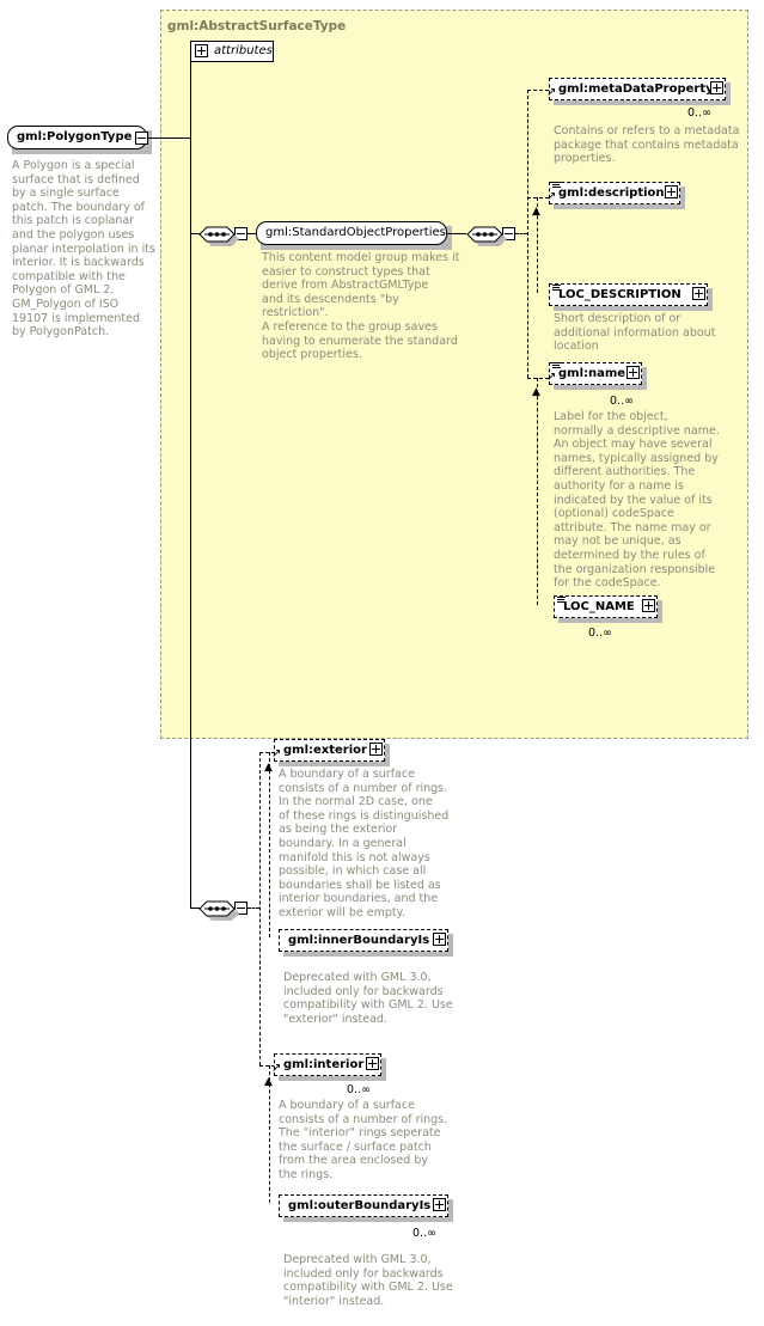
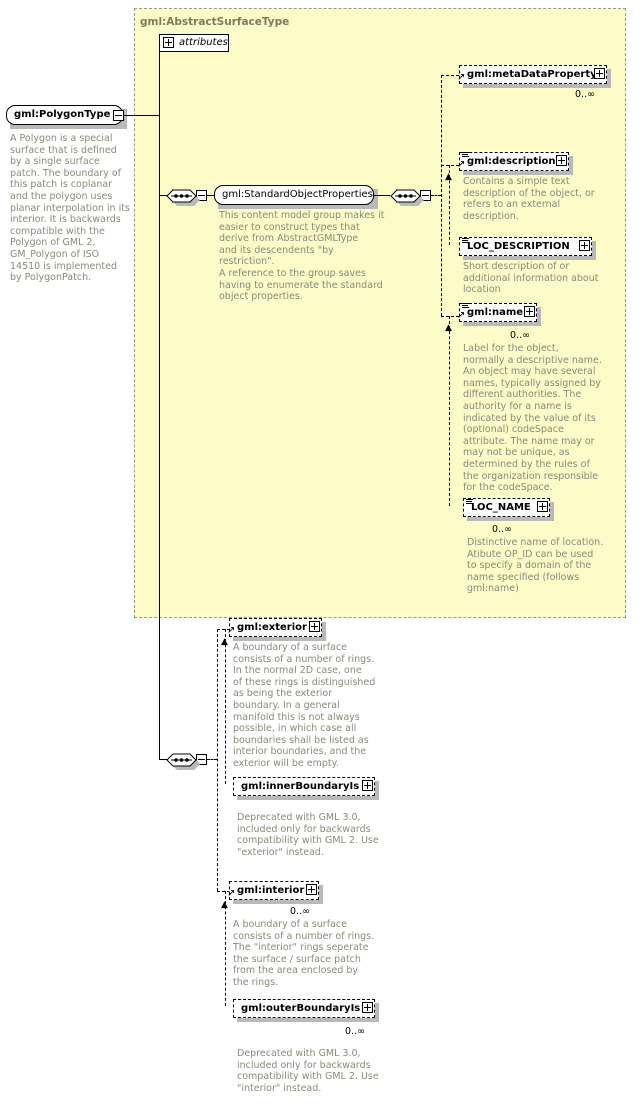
  gml:AbstractSurfaceType
  gml:PolygonType
- A Polygon is a special surface that is defined by a single surface patch. The boundary of this patch is coplanar and the polygon uses planar interpolation in its interior. It is backwards compatible with the Polygon of GML 2, GM_Polygon of ISO 19107 is implemented by PolygonPatch.
+ A Polygon is a special surface that is defined by a single surface patch. The boundary of this patch is coplanar and the polygon uses planar interpolation in its interior. It is backwards compatible with the Polygon of GML 2, GM_Polygon of ISO 14510 is implemented by PolygonPatch.
  attributes
  gml:StandardObjectProperties
  This content model group makes it easier to construct types that
  derive from AbstractGMLType
  and its descendents "by restriction".
  A reference to the group saves
  having to enumerate the standard
  object properties.
  gml:metaDataPropert
  ↗
  0..∞
- Contains or refers to a metadata
- package that contains metadata
- properties.
  gml:description
  ↗
  ▲
+ Contains a simple text
+ description of the object, or
+ refers to an external
+ description.
  LOC_DESCRIPTION
  Short description of or
  additional information about
  location
  gml:name
  ↗
  ▲
  0..∞
  Label for the object,
  normally a descriptive name.
  An object may have several
  names, typically assigned by
  different authorities. The
  authority for a name is
  indicated by the value of its
  (optional) codeSpace
  attribute. The name may or
  may not be unique, as
  determined by the rules of
  the organization responsible
  for the codeSpace.
  LOC_NAME
  0..∞
+ Distinctive name of location.
+ Atibute OP_ID can be used
+ to specify a domain of the
+ name specified (follows
+ gml:name)
  gml:exterior
  ↗
  ▲
  A boundary of a surface
  consists of a number of rings.
  In the normal 2D case, one
  of these rings is distinguished
  as being the exterior
  boundary. In a general
  manifold this is not always
  possible, in which case all
  boundaries shall be listed as
  interior boundaries, and the
  exterior will be empty.
  gml:innerBoundaryIs
  Deprecated with GML 3.0,
  included only for backwards
  compatibility with GML 2. Use
  "exterior" instead.
  gml:interior
  ↗
  ▲
  0..∞
  A boundary of a surface
  consists of a number of rings.
  The "interior" rings seperate
  the surface / surface patch
  from the area enclosed by
  the rings.
  gml:outerBoundaryIs
  0..∞
  Deprecated with GML 3.0,
  included only for backwards
  compatibility with GML 2. Use
  "interior" instead.
